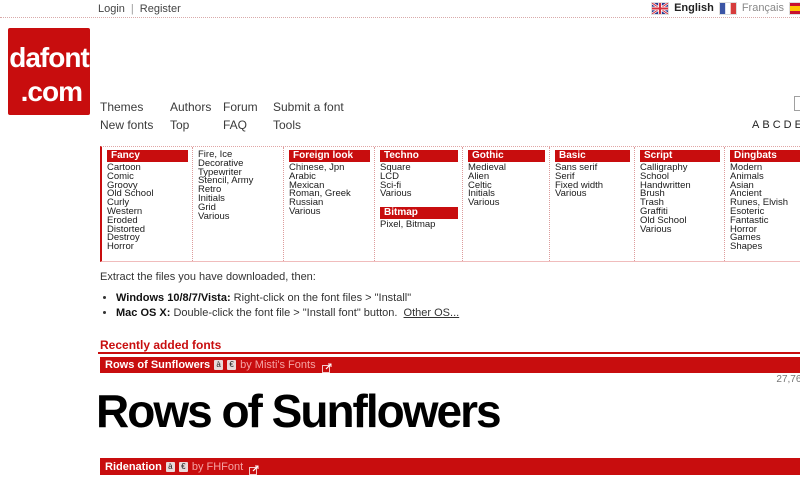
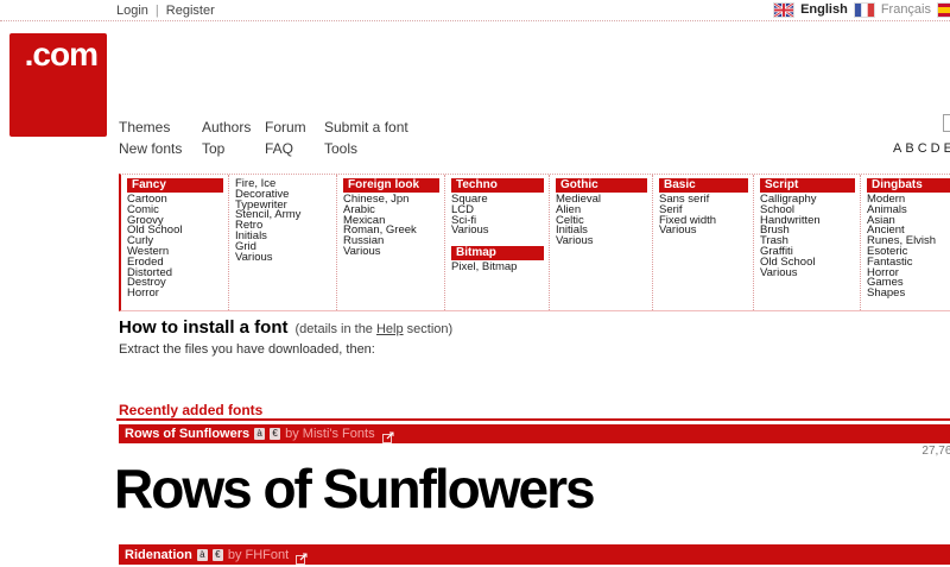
  Login | Register
  English
  Français
- dafont
  .com
  Themes
  Authors
  Forum
  Submit a font
  New fonts
  Top
  FAQ
  Tools
  A B C D E
  Fancy
  Cartoon
  Comic
  Groovy
  Old School
  Curly
  Western
  Eroded
  Distorted
  Destroy
  Horror
  Fire, Ice
  Decorative
  Typewriter
  Stencil, Army
  Retro
  Initials
  Grid
  Various
  Foreign look
  Chinese, Jpn
  Arabic
  Mexican
  Roman, Greek
  Russian
  Various
  Techno
  Square
  LCD
  Sci-fi
  Various
  Bitmap
  Pixel, Bitmap
  Gothic
  Medieval
  Alien
  Celtic
  Initials
  Various
  Basic
  Sans serif
  Serif
  Fixed width
  Various
  Script
  Calligraphy
  School
  Handwritten
  Brush
  Trash
  Graffiti
  Old School
  Various
  Dingbats
  Modern
  Animals
  Asian
  Ancient
  Runes, Elvish
  Esoteric
  Fantastic
  Horror
  Games
  Shapes
+ How to install a font
+ (details in the Help section)
  Extract the files you have downloaded, then:
- Windows 10/8/7/Vista: Right-click on the font files > "Install"
- Mac OS X: Double-click the font file > "Install font" button. Other OS...
  Recently added fonts
  Rows of Sunflowers
  à
  €
  by Misti's Fonts
  27,76
  Rows of Sunflowers
  Ridenation
  à
  €
  by FHFont
